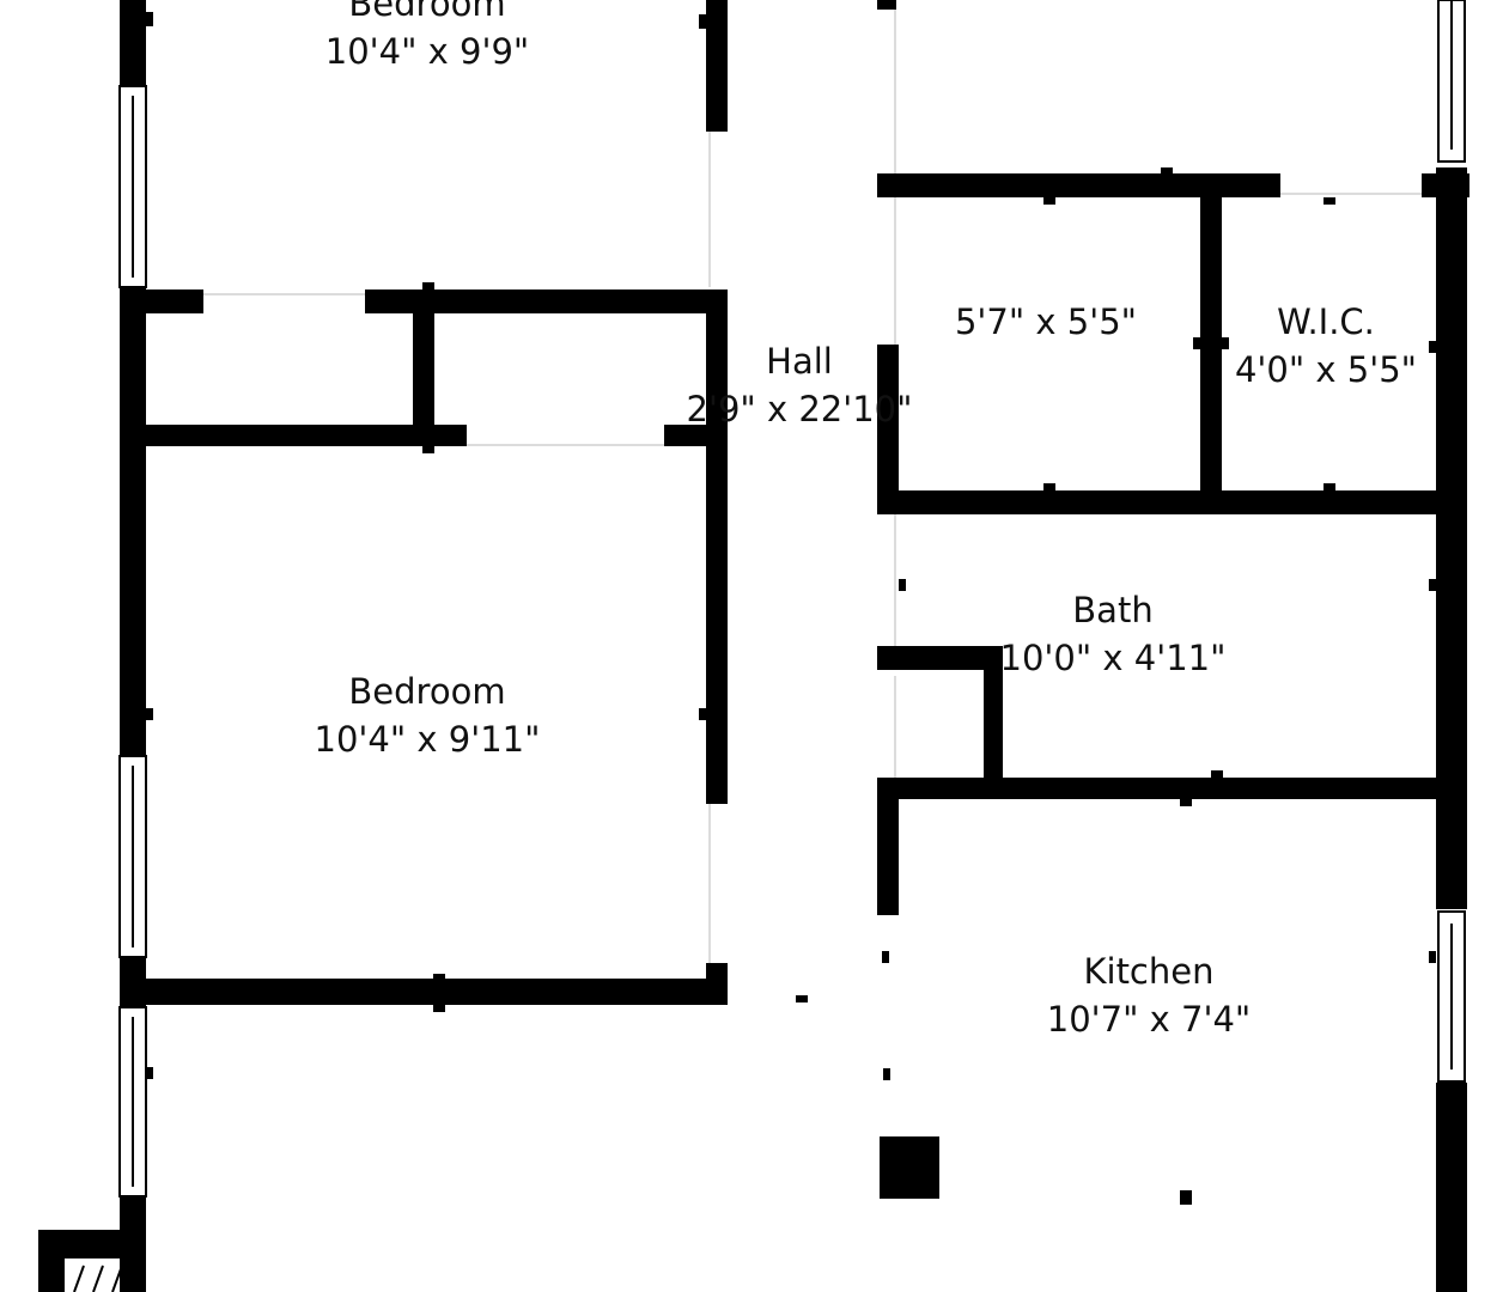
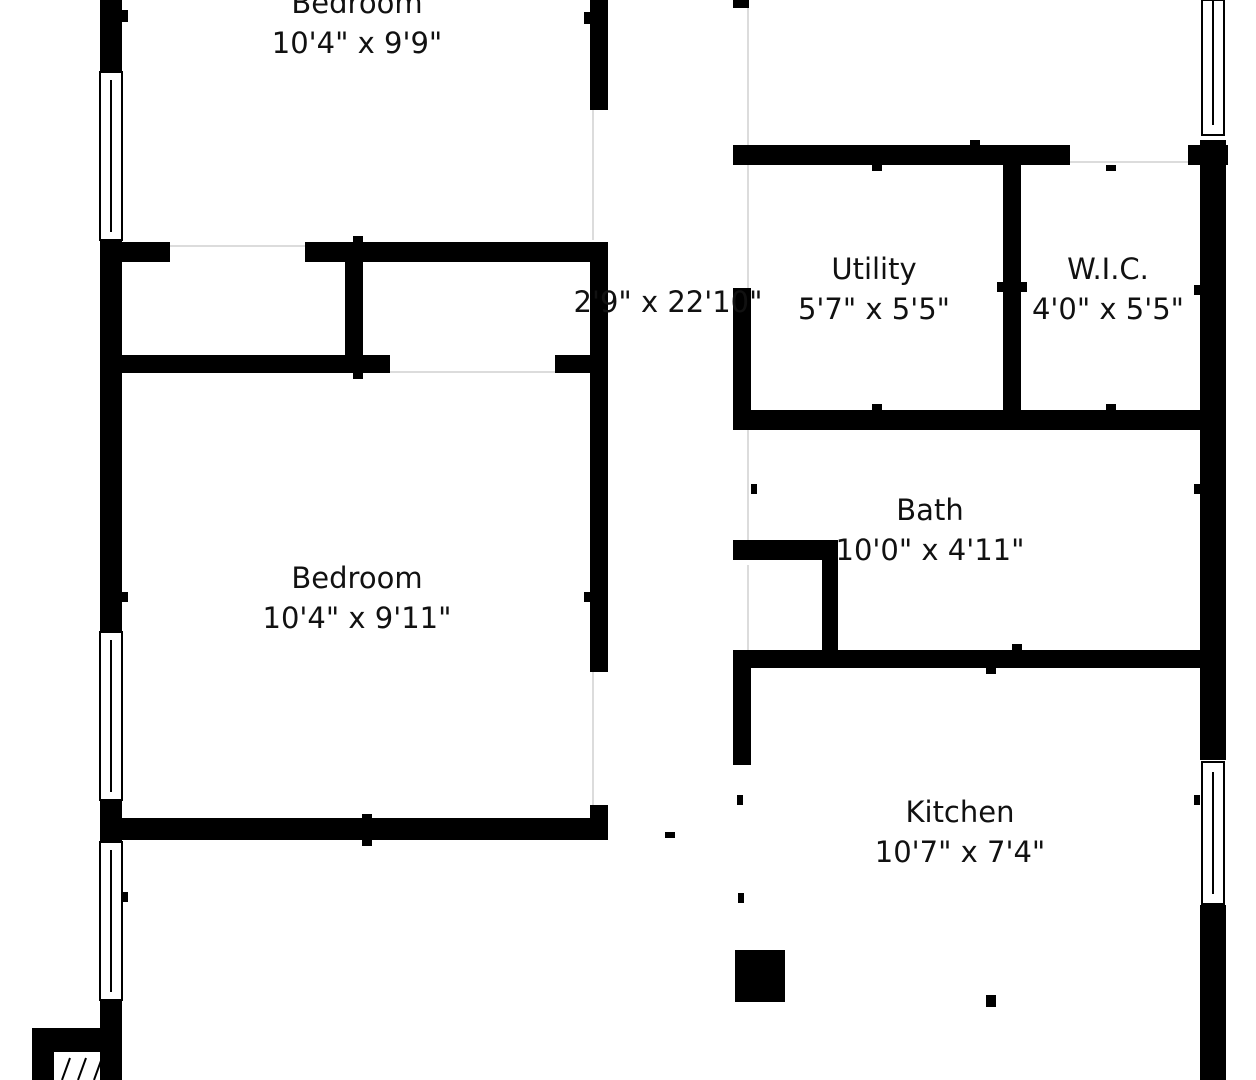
  Bedroom
  10'4" x 9'9"
- Hall
  2'9" x 22'10"
+ Utility
  5'7" x 5'5"
  W.I.C.
  4'0" x 5'5"
  Bath
  10'0" x 4'11"
  Bedroom
  10'4" x 9'11"
  Kitchen
  10'7" x 7'4"
